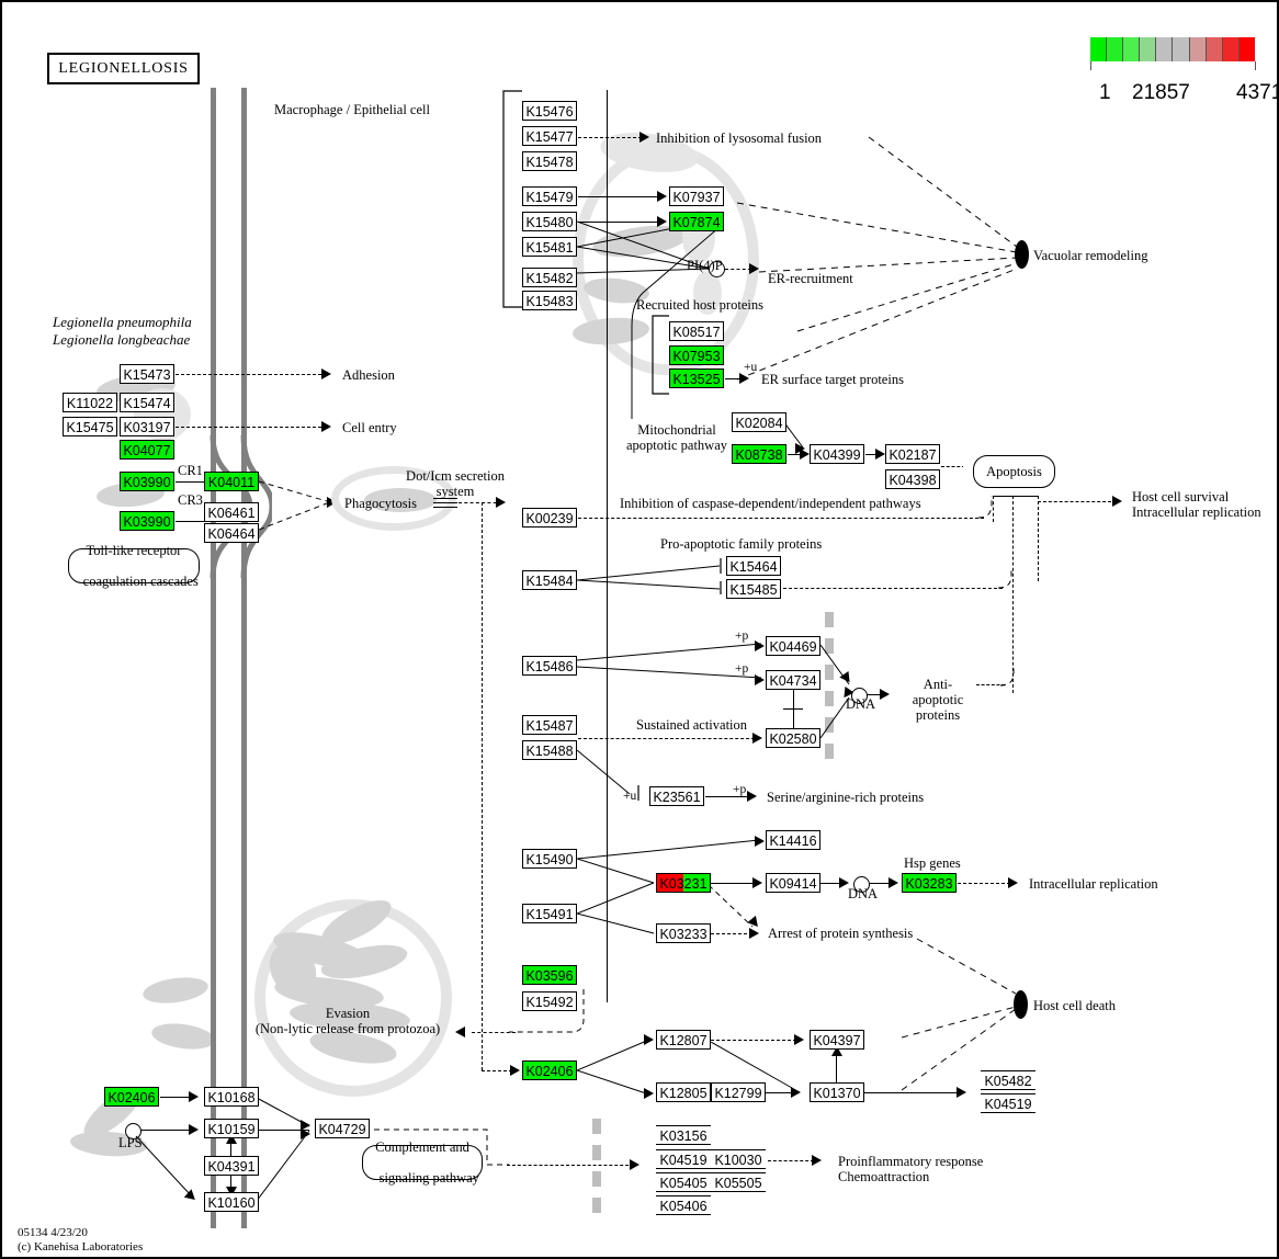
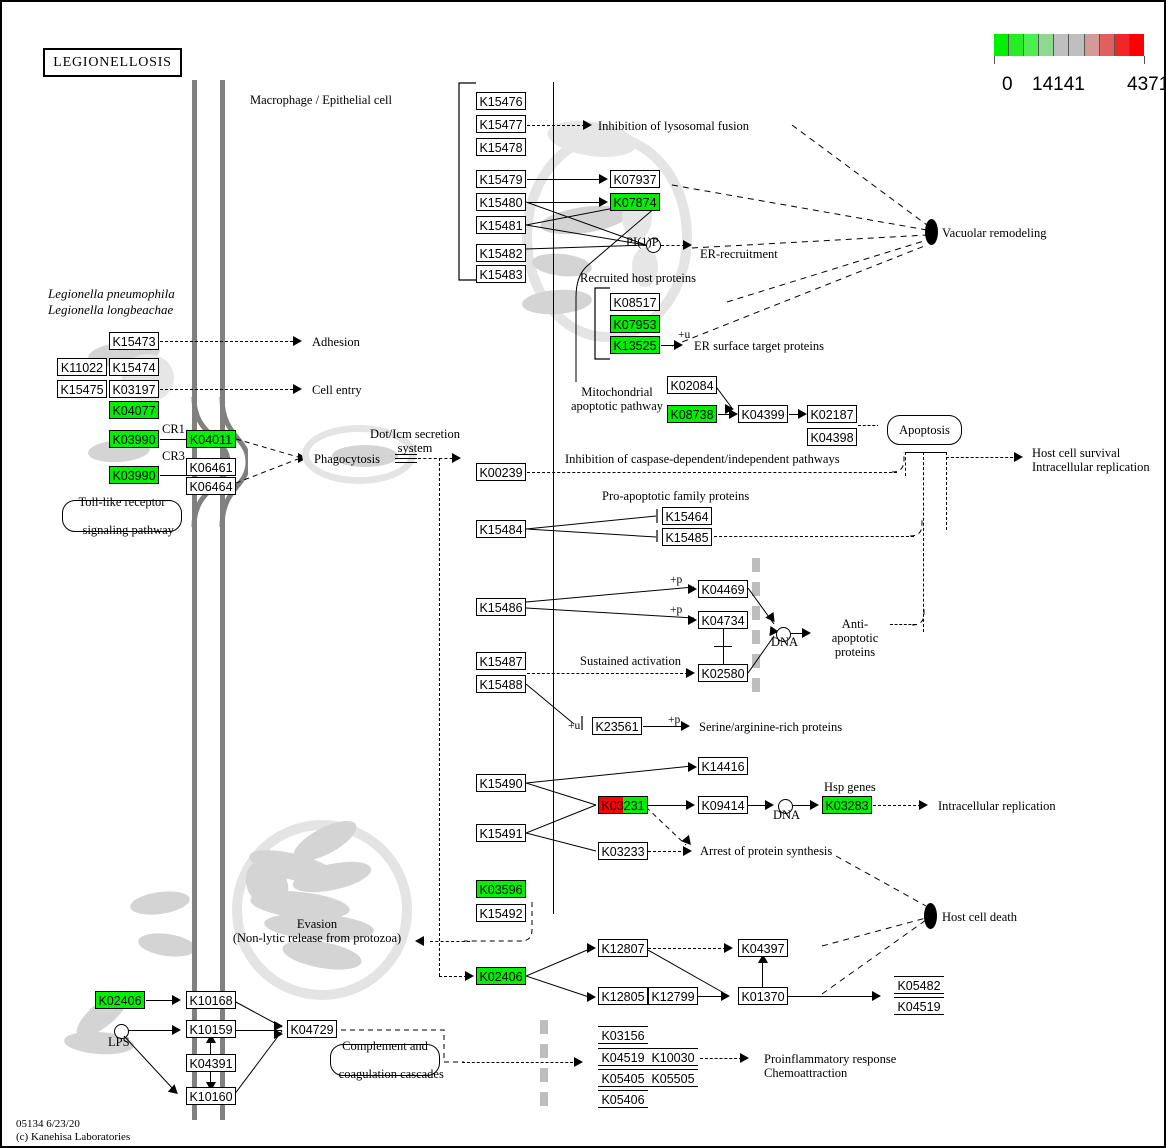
  LEGIONELLOSIS
- 1
+ 0
- 21857
+ 14141
  4371
  Macrophage / Epithelial cell
  Legionella pneumophila
  Legionella longbeachae
  Adhesion
  Cell entry
  CR1
  CR3
  Phagocytosis
  Dot/Icm secretion
  system
  Evasion
  (Non-lytic release from protozoa)
  Toll-like receptor
- coagulation cascades
+ signaling pathway
  Inhibition of lysosomal fusion
- PI(4)P
+ PI(1)P
  ER-recruitment
  Recruited host proteins
  +u
  ER surface target proteins
  Vacuolar remodeling
  Mitochondrial
  apoptotic pathway
  Apoptosis
  Host cell survival
  Intracellular replication
  Inhibition of caspase-dependent/independent pathways
  Pro-apoptotic family proteins
  +p
  +p
  Sustained activation
  DNA
  Anti-apoptotic
  proteins
  +u
  +p
  Serine/arginine-rich proteins
  DNA
  Hsp genes
  Intracellular replication
  Arrest of protein synthesis
  Host cell death
  LPS
  Complement and
- signaling pathway
+ coagulation cascades
  Proinflammatory response
  Chemoattraction
  K15476
  K15477
  K15478
  K15479
  K15480
  K15481
  K15482
  K15483
  K07937
  K07874
  K08517
  K07953
  K13525
  K02084
  K08738
  K04399
  K02187
  K04398
  K00239
  K15484
  K15464
  K15485
  K15486
  K04469
  K04734
  K15487
  K15488
  K02580
  K23561
  K15490
  K14416
  K03231
  K09414
  K03283
  K15491
  K03233
  K03596
  K15492
  K12807
  K04397
  K02406
  K12805
  K12799
  K01370
  K05482
  K04519
  K15473
  K11022
  K15474
  K15475
  K03197
  K04077
  K03990
  K04011
  K03990
  K06461
  K06464
  K02406
  K10168
  K10159
  K04729
  K04391
  K10160
  K03156
  K04519
  K10030
  K05405
  K05505
  K05406
- 05134 4/23/20
+ 05134 6/23/20
  (c) Kanehisa Laboratories
